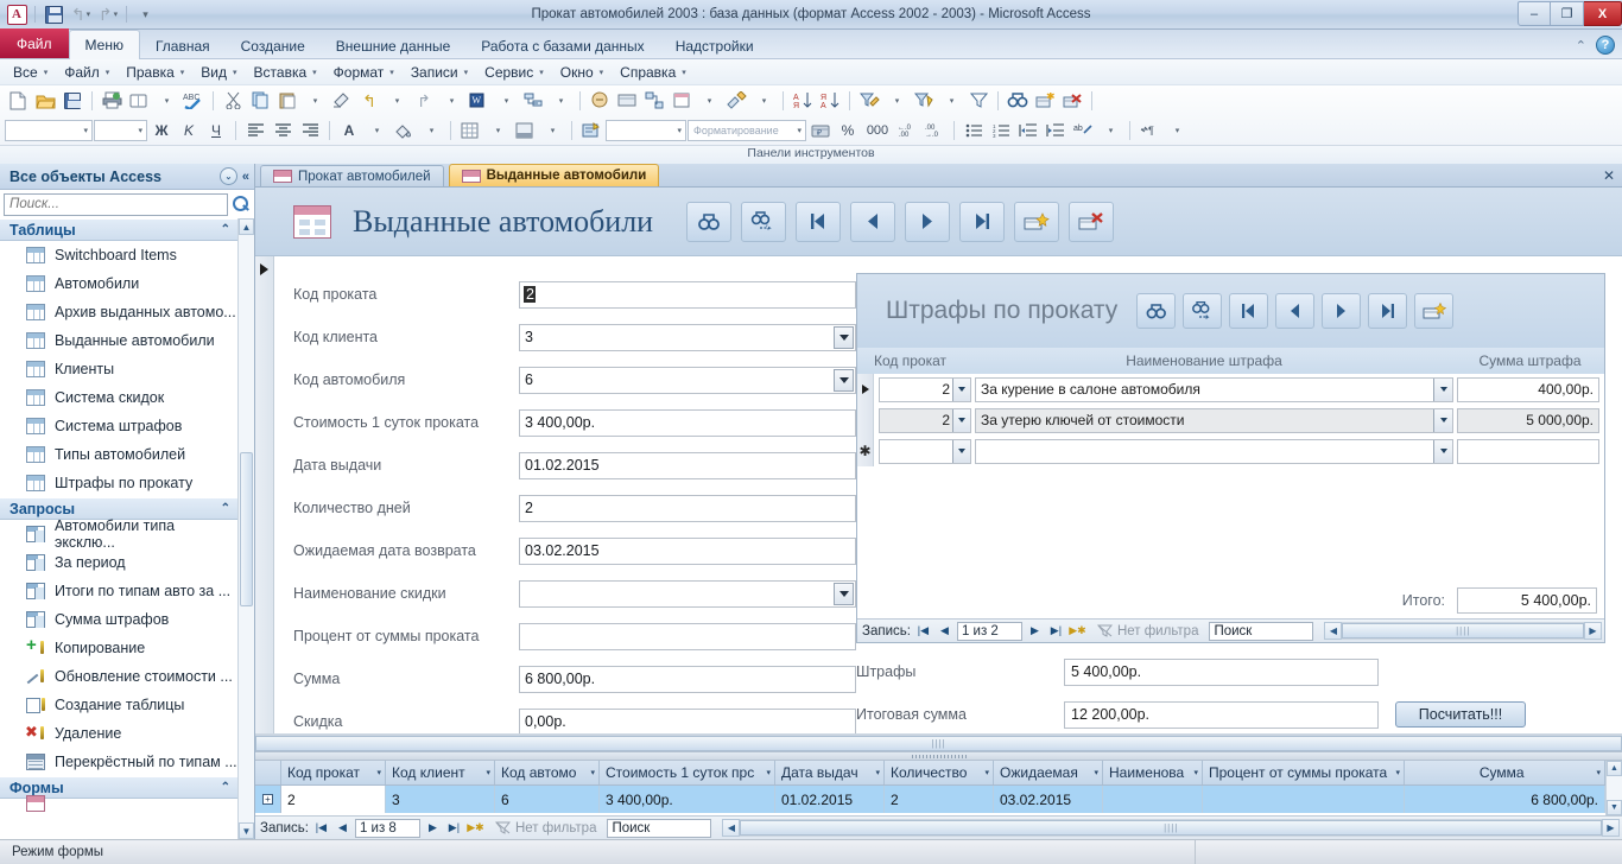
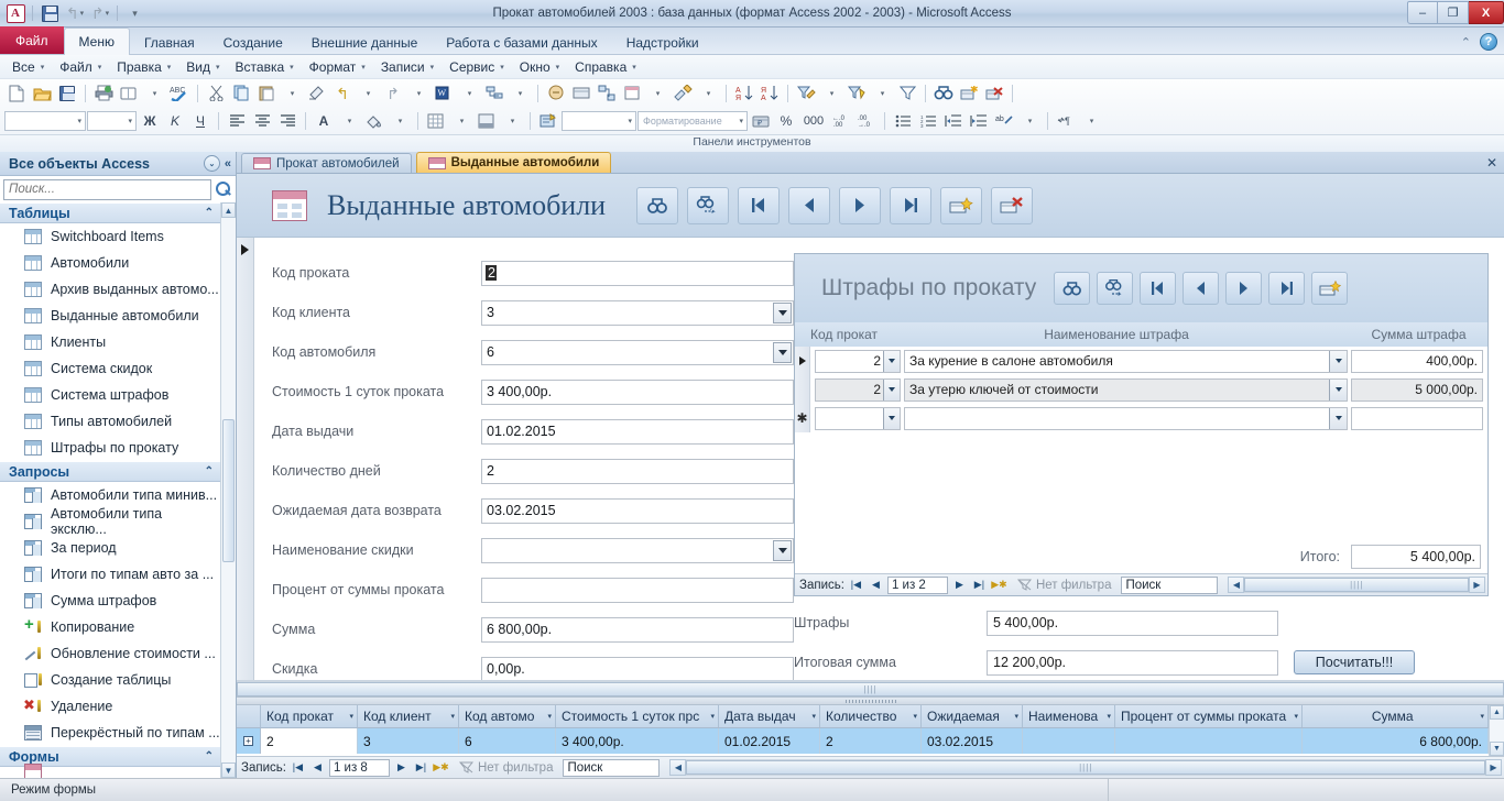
  A
  ↰
  ↱
  ▾
  Прокат автомобилей 2003 : база данных (формат Access 2002 - 2003) - Microsoft Access
  –
  ❐
  X
  Файл
  Меню
  Главная
  Создание
  Внешние данные
  Работа с базами данных
  Надстройки
  ⌃
  ?
  Все
  Файл
  Правка
  Вид
  Вставка
  Формат
  Записи
  Сервис
  Окно
  Справка
  ↰
  ↱
  W
  ✱
  Ж
  K
  Ч
  A
  Форматирование
  %
  000
  ¶
  Панели инструментов
  Все объекты Access
  «
  Поиск...
  Таблицы
  ⌃
  Switchboard Items
  Автомобили
  Архив выданных автомо...
  Выданные автомобили
  Клиенты
  Система скидок
  Система штрафов
  Типы автомобилей
  Штрафы по прокату
  Запросы
  ⌃
+ Автомобили типа минив...
  Автомобили типа экcклю...
  За период
  Итоги по типам авто за ...
  Сумма штрафов
  Копирование
  Обновление стоимости ...
  Создание таблицы
  Удаление
  Перекрёстный по типам ...
  Формы
  ⌃
  ▲
  ▼
  Прокат автомобилей
  Выданные автомобили
  ✕
  Выданные автомобили
  Код проката
  2
  Код клиента
  3
  Код автомобиля
  6
  Стоимость 1 суток проката
  3 400,00р.
  Дата выдачи
  01.02.2015
  Количество дней
  2
  Ожидаемая дата возврата
  03.02.2015
  Наименование скидки
  Процент от суммы проката
  Сумма
  6 800,00р.
  Скидка
  0,00р.
  Штрафы по прокату
  Код прокат
  Наименование штрафа
  Сумма штрафа
  2
  За курение в салоне автомобиля
  400,00р.
  2
  За утерю ключей от стоимости
  5 000,00р.
  ✱
  Итого:
  5 400,00р.
  Запись:
  |◀
  ◀
  1 из 2
  ▶
  ▶|
  ▶✱
  Нет фильтра
  Поиск
  ◀
  ||||
  ▶
  Штрафы
  5 400,00р.
  Итоговая сумма
  12 200,00р.
  Посчитать!!!
  ||||
  Код прокат
  Код клиент
  Код автомо
  Стоимость 1 суток прс
  Дата выдач
  Количество
  Ожидаемая
  Наименова
  Процент от суммы проката
  Сумма
  +
  2
  3
  6
  3 400,00р.
  01.02.2015
  2
  03.02.2015
  6 800,00р.
  Запись:
  |◀
  ◀
  1 из 8
  ▶
  ▶|
  ▶✱
  Нет фильтра
  Поиск
  ◀
  ||||
  ▶
  Режим формы
